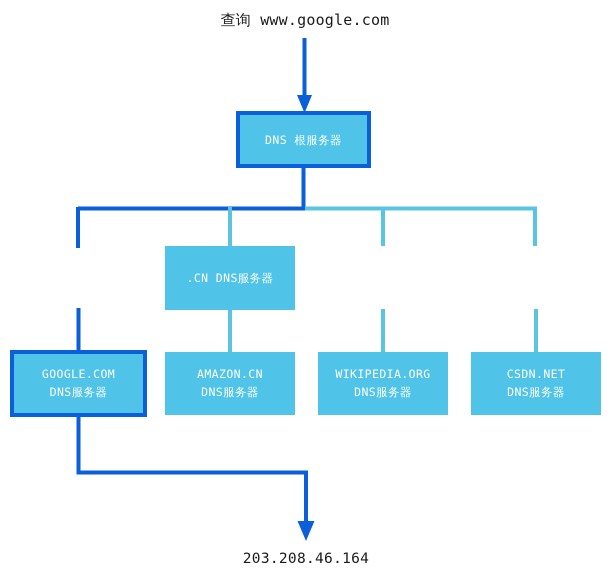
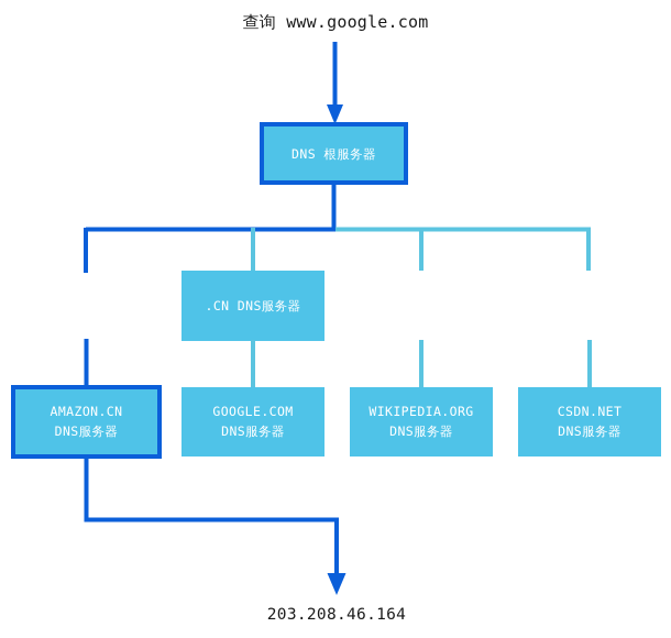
  查询 www.google.com
  DNS 根服务器
  .CN DNS服务器
- GOOGLE.COM
+ AMAZON.CN
  DNS服务器
- AMAZON.CN
+ GOOGLE.COM
  DNS服务器
  WIKIPEDIA.ORG
  DNS服务器
  CSDN.NET
  DNS服务器
  203.208.46.164
